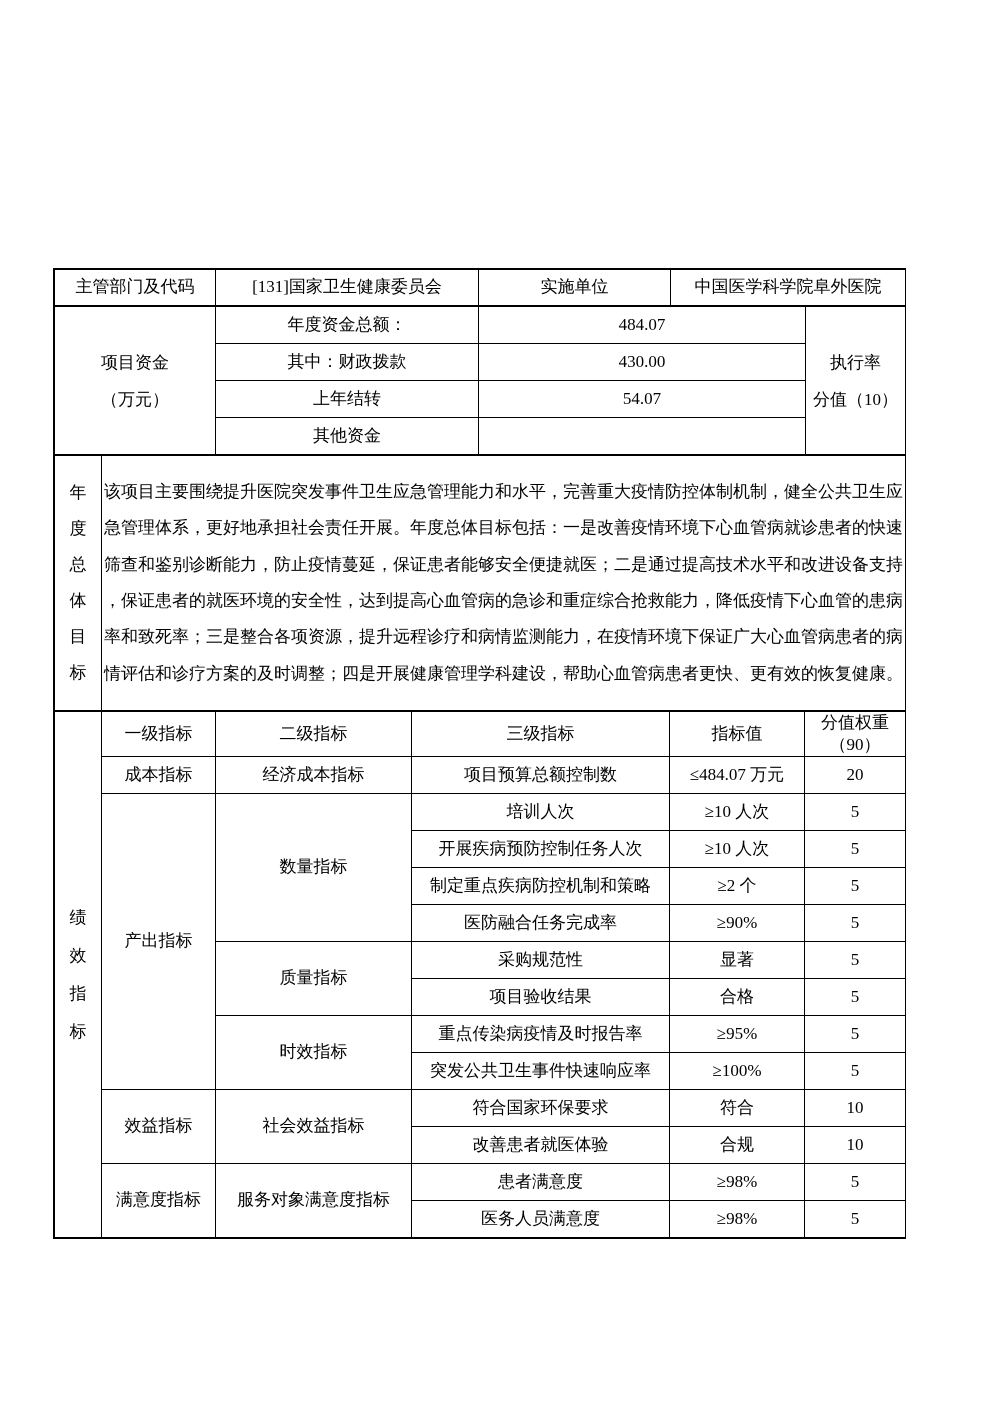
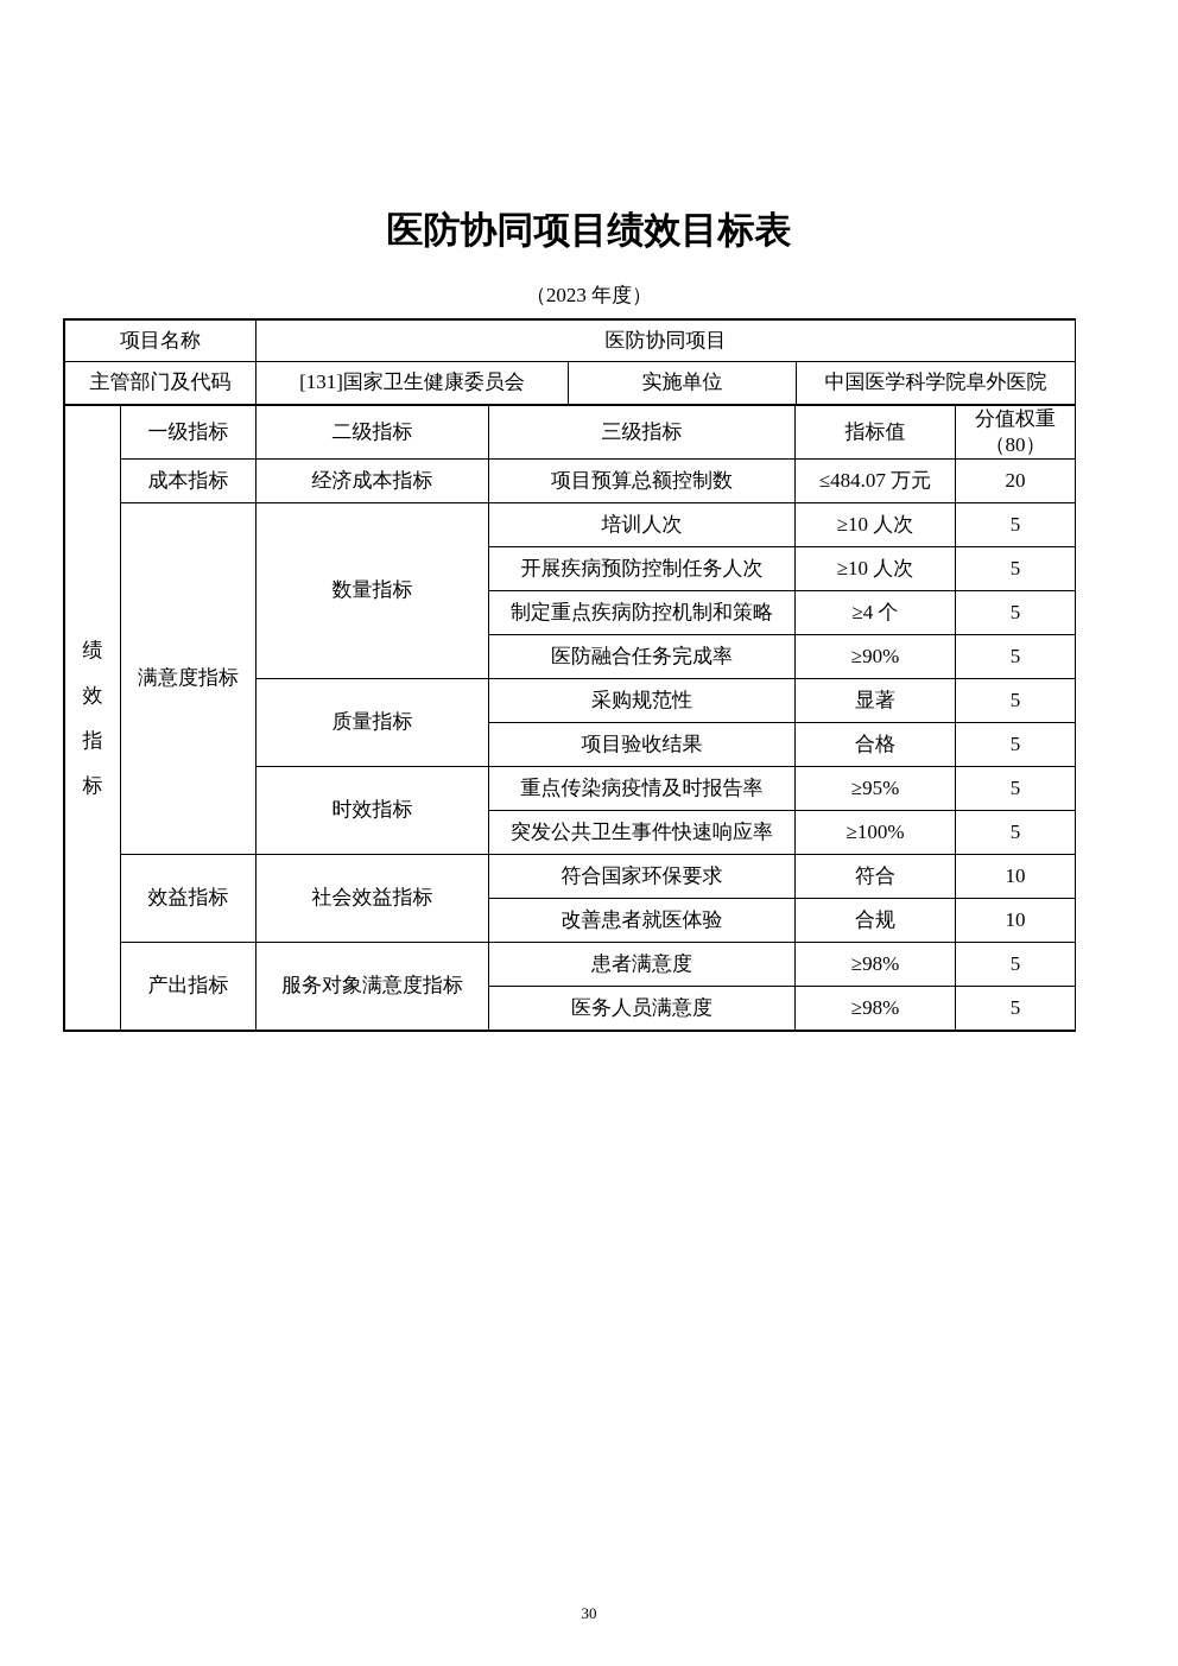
+ 医防协同项目绩效目标表
+ （2023 年度）
+ 项目名称	医防协同项目
  主管部门及代码	[131]国家卫生健康委员会	实施单位	中国医学科学院阜外医院
- 项目资金 （万元）	年度资金总额：	484.07	执行率 分值（10）
- 其中：财政拨款	430.00
- 上年结转	54.07
- 其他资金
- 年度总体目标	该项目主要围绕提升医院突发事件卫生应急管理能力和水平，完善重大疫情防控体制机制，健全公共卫生应急管理体系，更好地承担社会责任开展。年度总体目标包括：一是改善疫情环境下心血管病就诊患者的快速筛查和鉴别诊断能力，防止疫情蔓延，保证患者能够安全便捷就医；二是通过提高技术水平和改进设备支持，保证患者的就医环境的安全性，达到提高心血管病的急诊和重症综合抢救能力，降低疫情下心血管的患病率和致死率；三是整合各项资源，提升远程诊疗和病情监测能力，在疫情环境下保证广大心血管病患者的病情评估和诊疗方案的及时调整；四是开展健康管理学科建设，帮助心血管病患者更快、更有效的恢复健康。
- 绩效指标	一级指标	二级指标	三级指标	指标值	分值权重 （90）
+ 绩效指标	一级指标	二级指标	三级指标	指标值	分值权重 （80）
  成本指标	经济成本指标	项目预算总额控制数	≤484.07 万元	20
- 产出指标	数量指标	培训人次	≥10 人次	5
+ 满意度指标	数量指标	培训人次	≥10 人次	5
  开展疾病预防控制任务人次	≥10 人次	5
- 制定重点疾病防控机制和策略	≥2 个	5
+ 制定重点疾病防控机制和策略	≥4 个	5
  医防融合任务完成率	≥90%	5
  质量指标	采购规范性	显著	5
  项目验收结果	合格	5
  时效指标	重点传染病疫情及时报告率	≥95%	5
  突发公共卫生事件快速响应率	≥100%	5
  效益指标	社会效益指标	符合国家环保要求	符合	10
  改善患者就医体验	合规	10
- 满意度指标	服务对象满意度指标	患者满意度	≥98%	5
+ 产出指标	服务对象满意度指标	患者满意度	≥98%	5
  医务人员满意度	≥98%	5
+ 30
